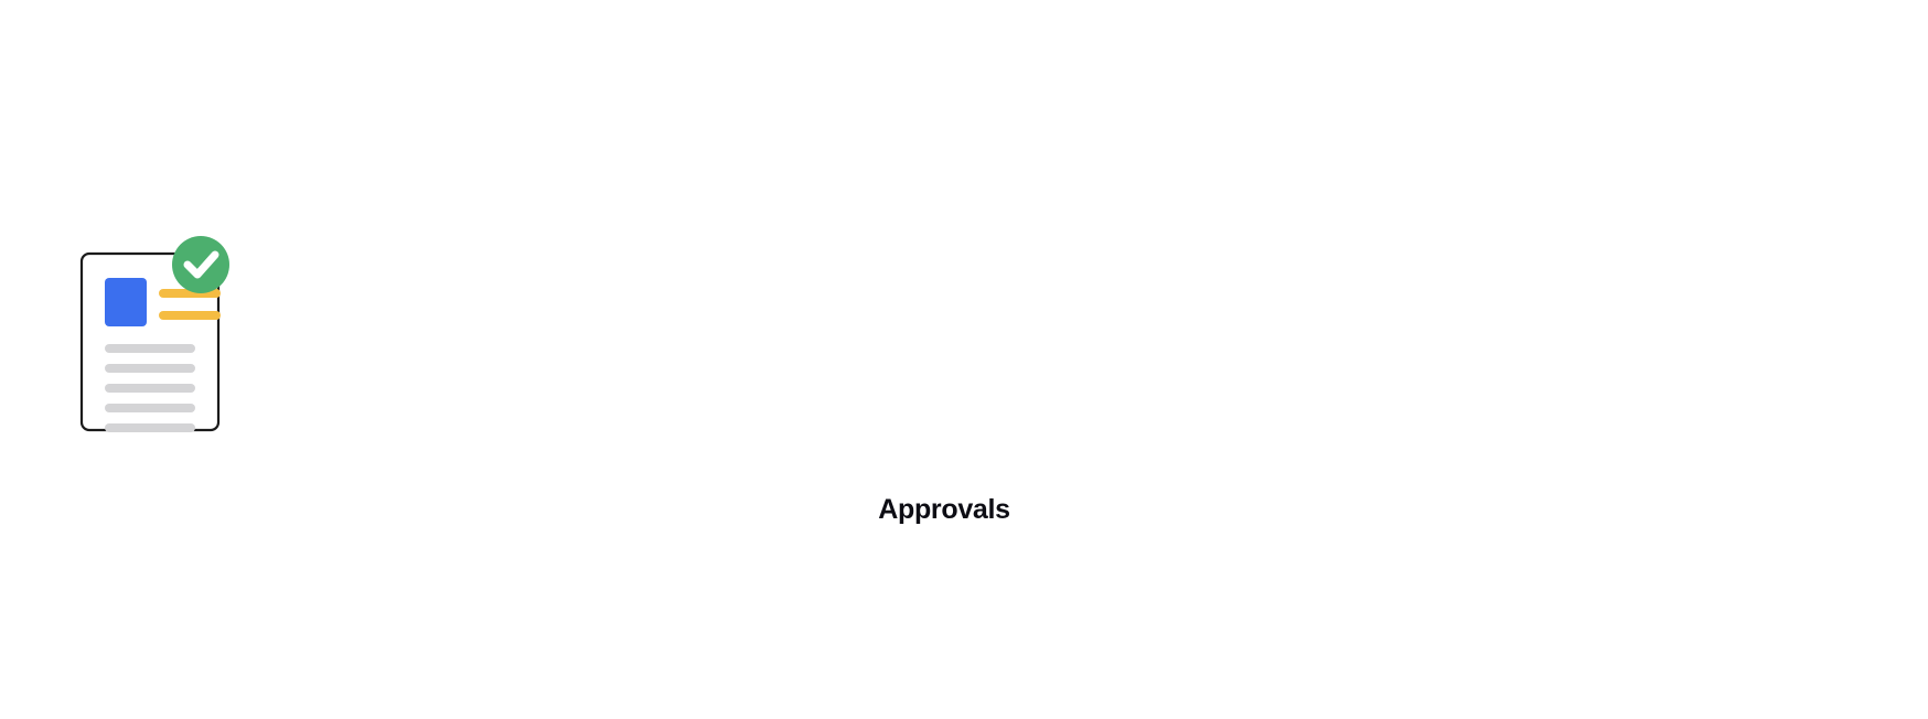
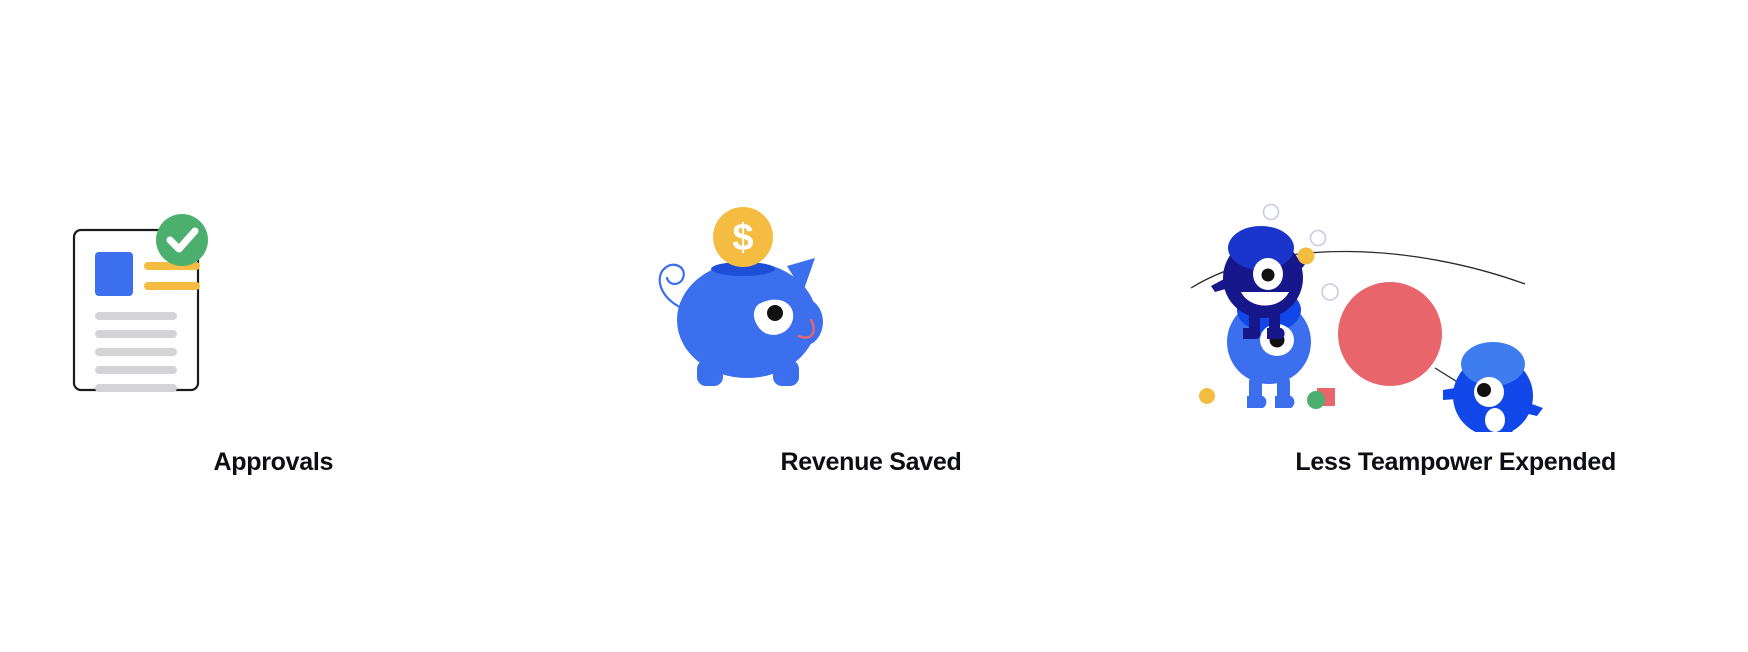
  Approvals
+ $
+ Revenue Saved
+ Less Teampower Expended
